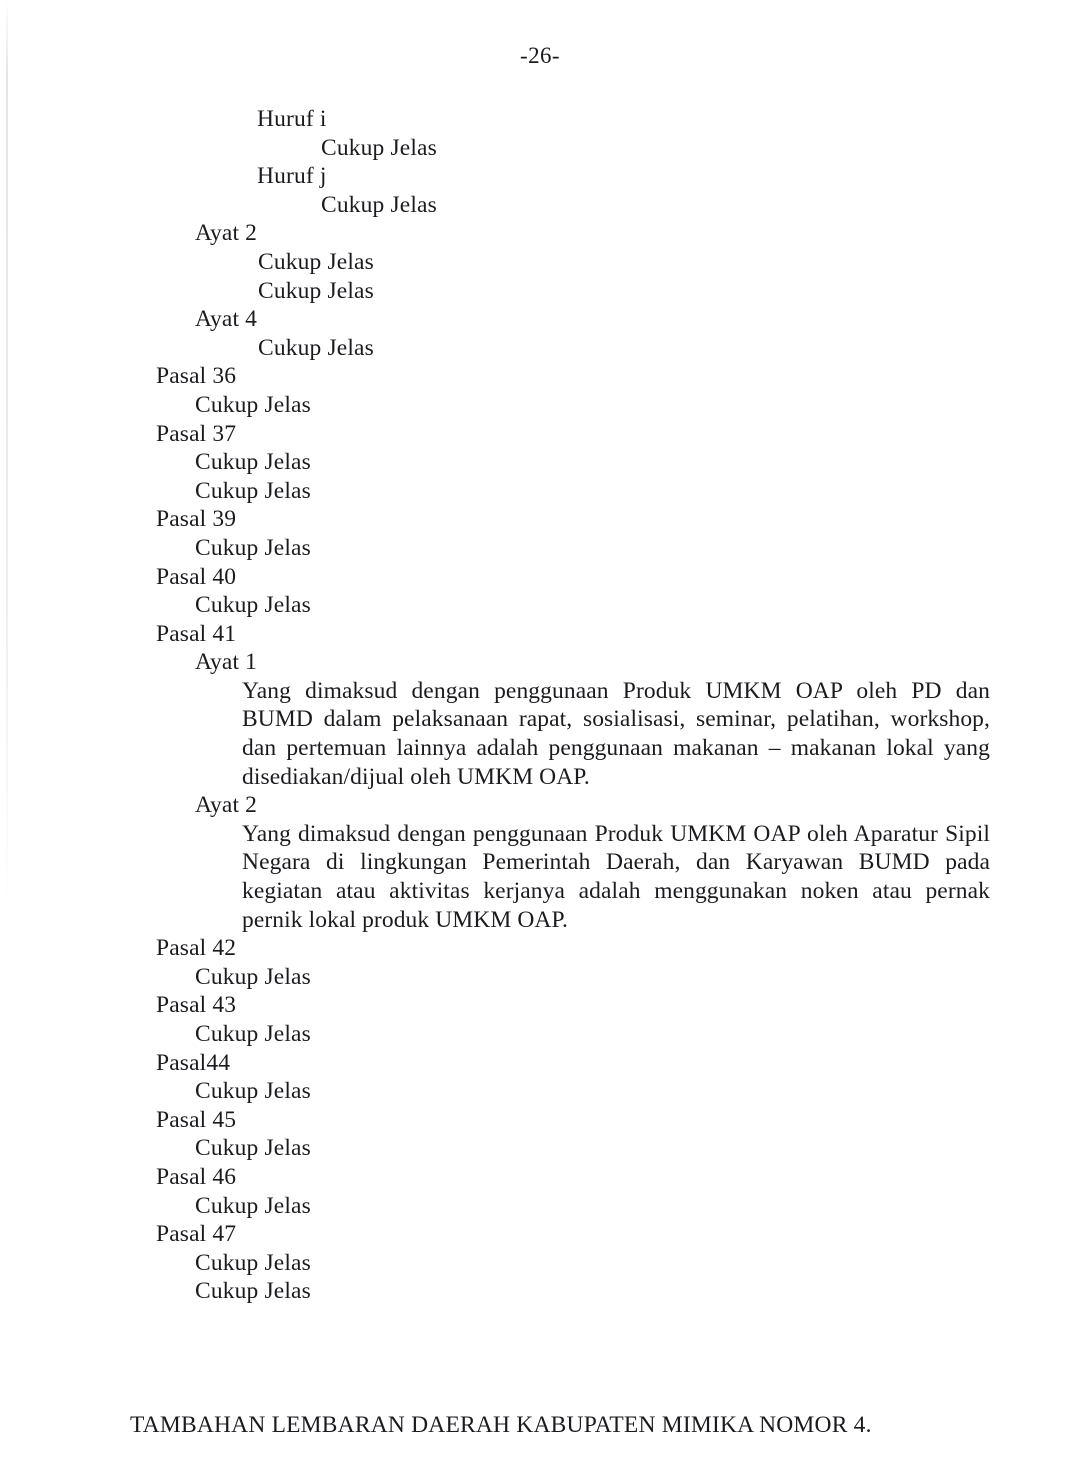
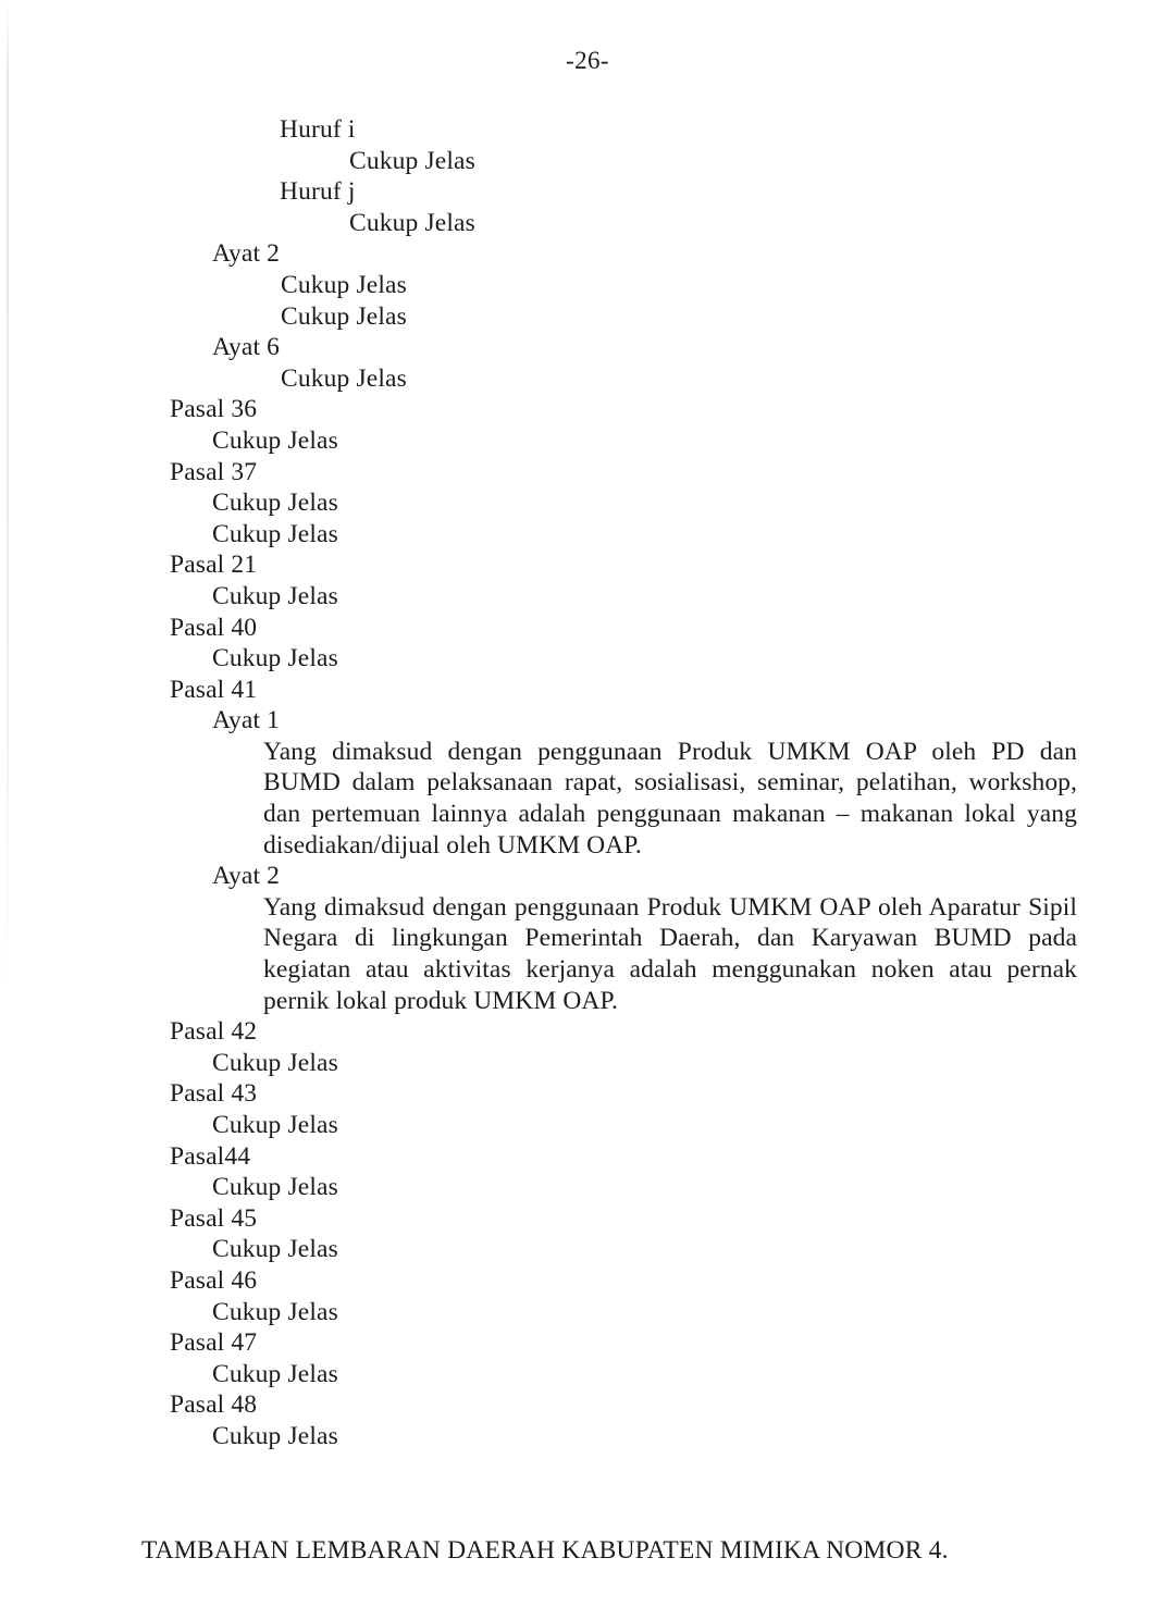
  -26-
  Huruf i
  Cukup Jelas
  Huruf j
  Cukup Jelas
  Ayat 2
  Cukup Jelas
  Cukup Jelas
- Ayat 4
+ Ayat 6
  Cukup Jelas
  Pasal 36
  Cukup Jelas
  Pasal 37
  Cukup Jelas
  Cukup Jelas
- Pasal 39
+ Pasal 21
  Cukup Jelas
  Pasal 40
  Cukup Jelas
  Pasal 41
  Ayat 1
  Yang dimaksud dengan penggunaan Produk UMKM OAP oleh PD dan BUMD dalam pelaksanaan rapat, sosialisasi, seminar, pelatihan, workshop, dan pertemuan lainnya adalah penggunaan makanan – makanan lokal yang disediakan/dijual oleh UMKM OAP.
  Ayat 2
  Yang dimaksud dengan penggunaan Produk UMKM OAP oleh Aparatur Sipil Negara di lingkungan Pemerintah Daerah, dan Karyawan BUMD pada kegiatan atau aktivitas kerjanya adalah menggunakan noken atau pernak pernik lokal produk UMKM OAP.
  Pasal 42
  Cukup Jelas
  Pasal 43
  Cukup Jelas
  Pasal44
  Cukup Jelas
  Pasal 45
  Cukup Jelas
  Pasal 46
  Cukup Jelas
  Pasal 47
  Cukup Jelas
+ Pasal 48
  Cukup Jelas
  TAMBAHAN LEMBARAN DAERAH KABUPATEN MIMIKA NOMOR 4.
